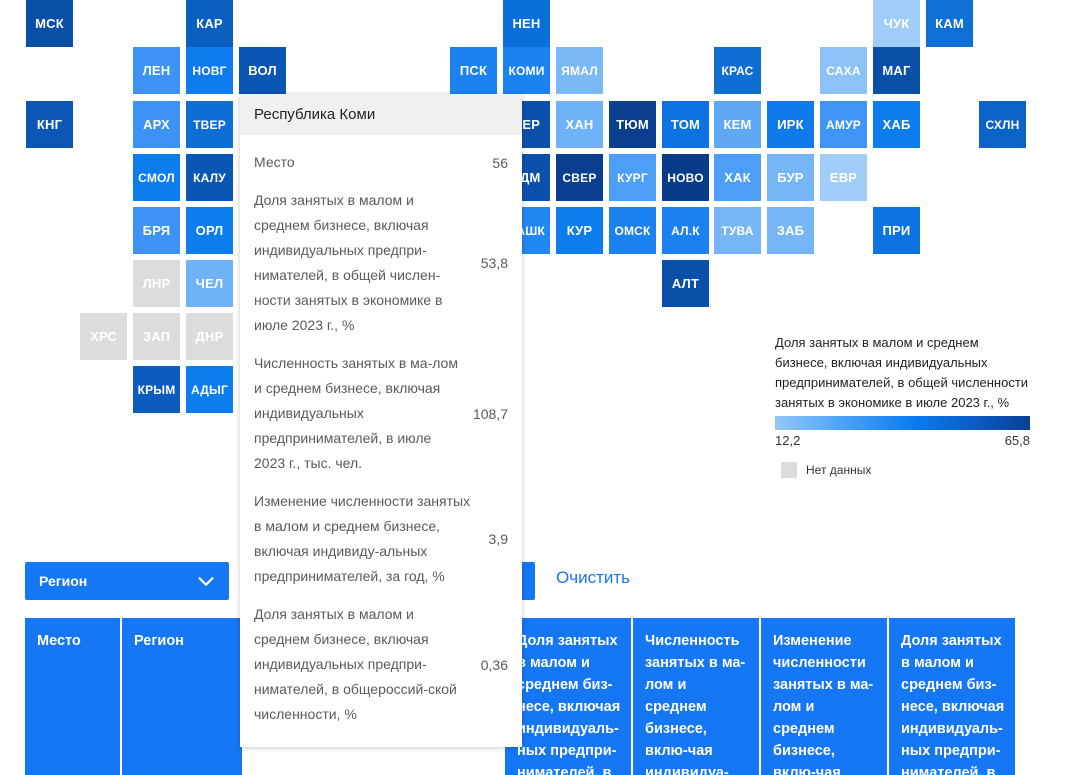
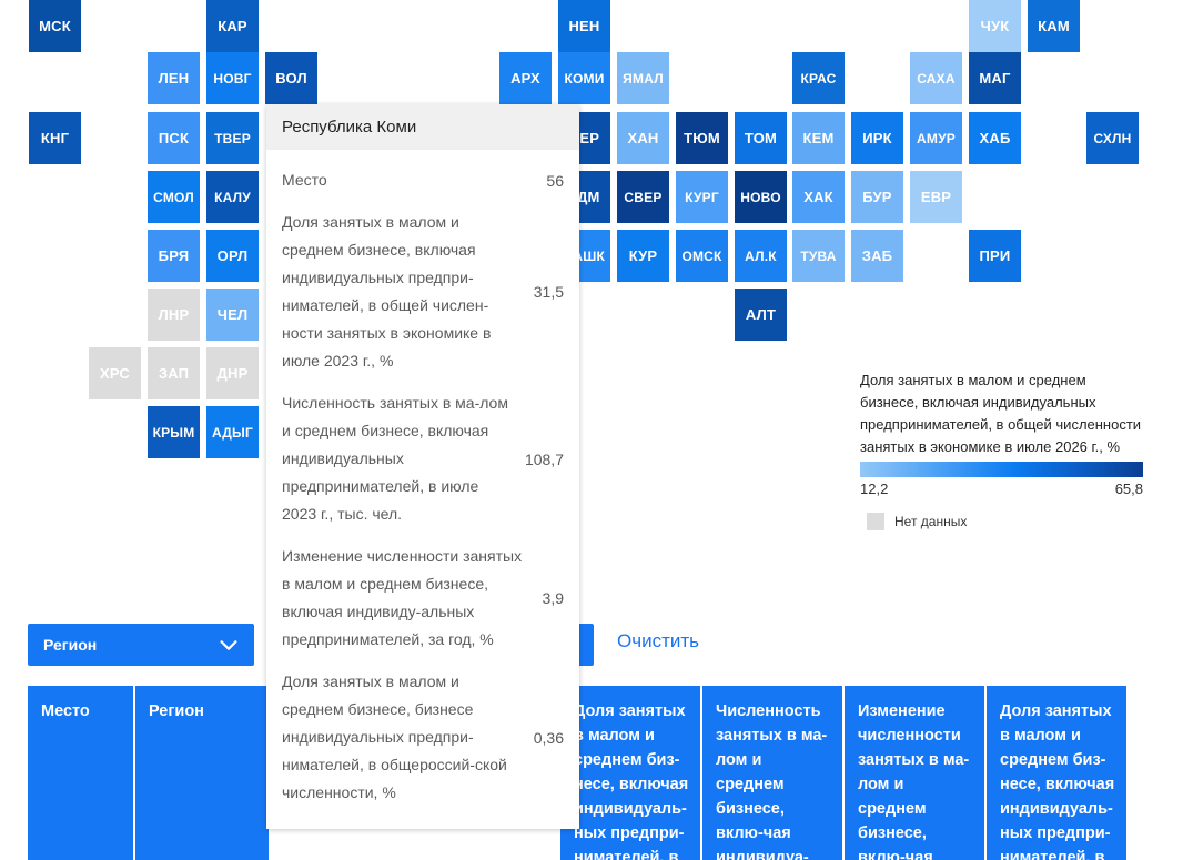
  МСК
  КАР
  НЕН
  ЧУК
  КАМ
  ЛЕН
  НОВГ
  ВОЛ
- ПСК
+ АРХ
  КОМИ
  ЯМАЛ
  КРАС
  САХА
  МАГ
  КНГ
- АРХ
+ ПСК
  ТВЕР
  ХАН
  ТЮМ
  ТОМ
  КЕМ
  ИРК
  АМУР
  ХАБ
  СХЛН
  СМОЛ
  КАЛУ
  СВЕР
  КУРГ
  НОВО
  ХАК
  БУР
  ЕВР
  БРЯ
  ОРЛ
  КУР
  ОМСК
  АЛ.К
  ТУВА
  ЗАБ
  ПРИ
  ЛНР
  ЧЕЛ
  АЛТ
  ХРС
  ЗАП
  ДНР
  КРЫМ
  АДЫГ
- Доля занятых в малом и среднем бизнесе, включая индивидуальных предпринимателей, в общей численности занятых в экономике в июле 2023 г., %
+ Доля занятых в малом и среднем бизнесе, включая индивидуальных предпринимателей, в общей численности занятых в экономике в июле 2026 г., %
  12,2
  65,8
  Нет данных
  Республика Коми
  Место
  56
  Доля занятых в малом и среднем бизнесе, включая индивидуальных предпри-нимателей, в общей числен-ности занятых в экономике в июле 2023 г., %
- 53,8
+ 31,5
  Численность занятых в ма-лом и среднем бизнесе, включая индивидуальных предпринимателей, в июле 2023 г., тыс. чел.
  108,7
  Изменение численности занятых в малом и среднем бизнесе, включая индивиду-альных предпринимателей, за год, %
  3,9
- Доля занятых в малом и среднем бизнесе, включая индивидуальных предпри-нимателей, в общероссий-ской численности, %
+ Доля занятых в малом и среднем бизнесе, бизнесе индивидуальных предпри-нимателей, в общероссий-ской численности, %
  0,36
  Регион
  Очистить
  Место
  Регион
  Доля занятых в малом и среднем биз-несе, включая индивидуаль-ных предпри-нимателей, в
